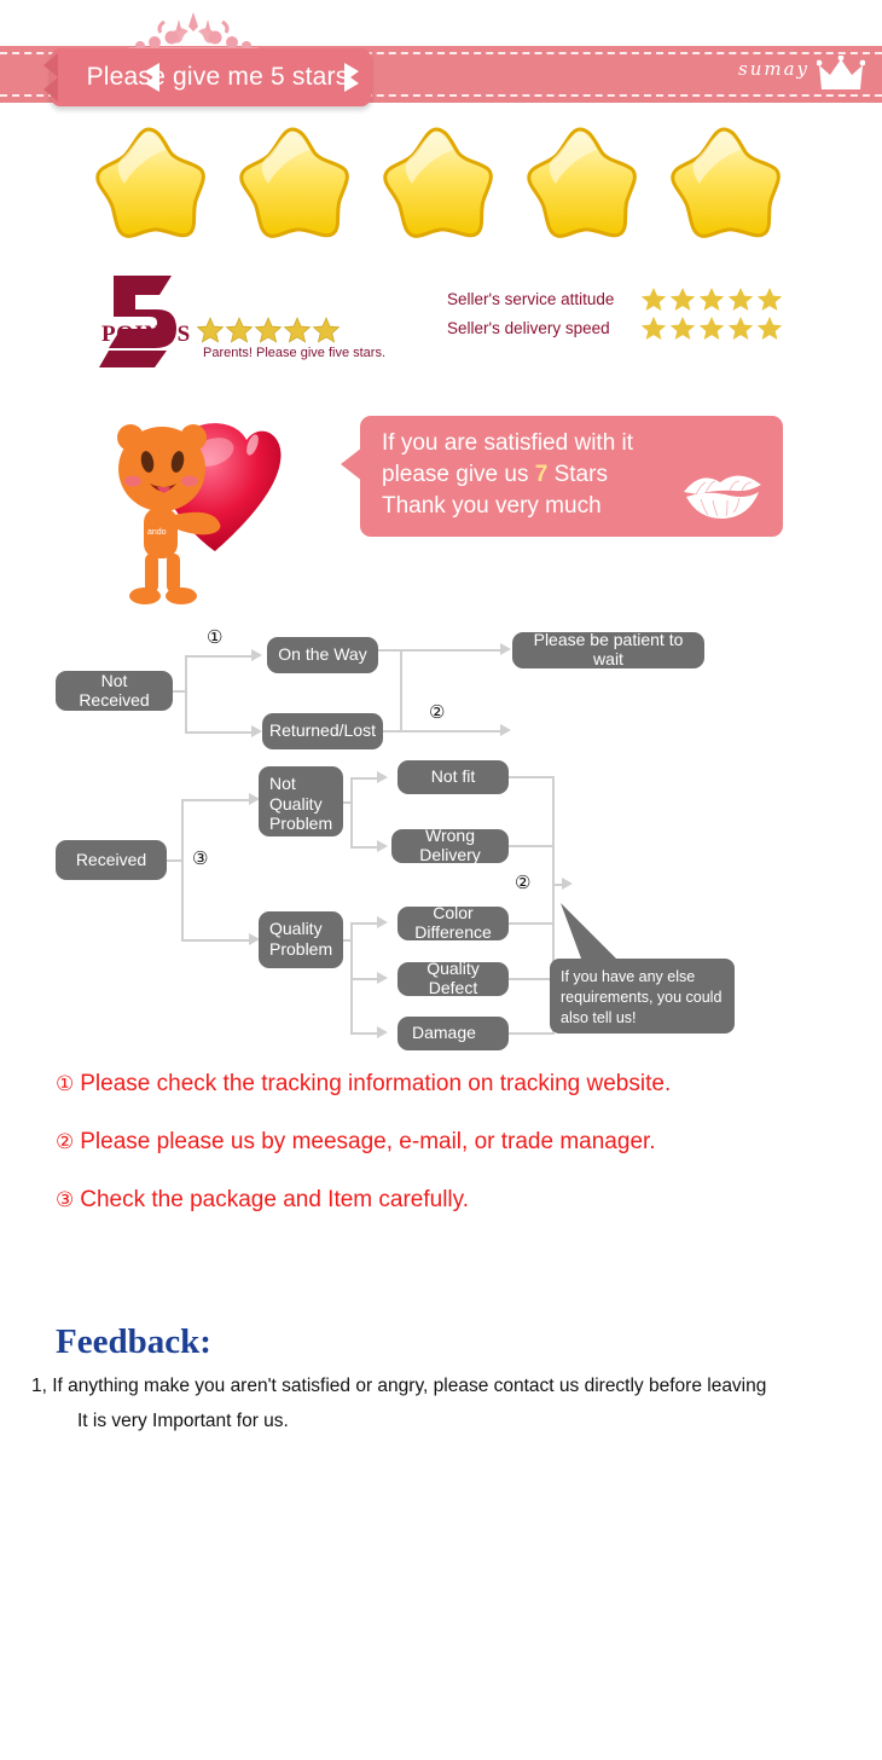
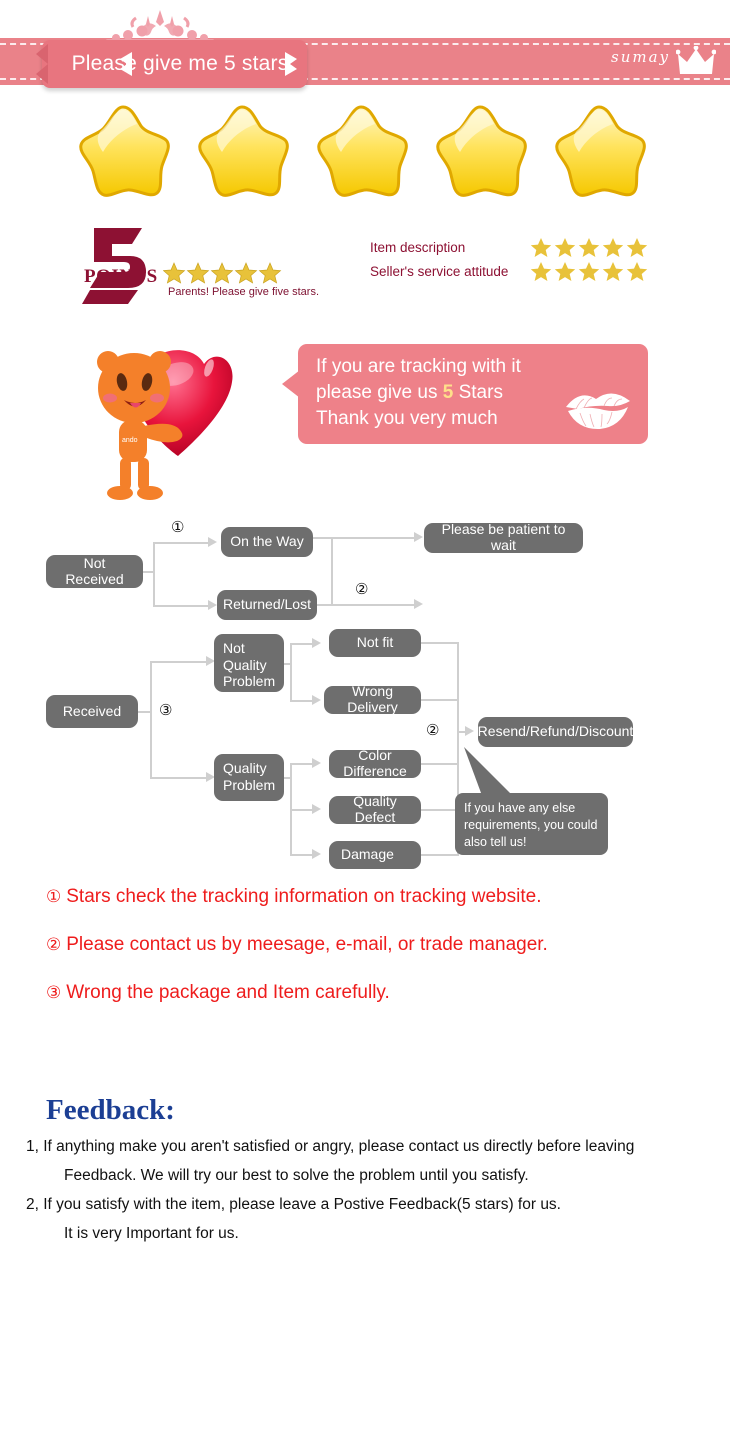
  Please give me 5 stars
  sumay
  POINTS
  Parents! Please give five stars.
+ Item description
  Seller's service attitude
- Seller's delivery speed
- If you are satisfied with it
+ If you are tracking with it
- please give us 7 Stars
+ please give us 5 Stars
  Thank you very much
  Not Received
  ①
  On the Way
  Returned/Lost
  ②
  Please be patient to wait
  Received
  ③
  Not
  Quality
  Problem
  Quality
  Problem
  Not fit
  Wrong Delivery
  Color Difference
  Quality Defect
  Damage
  ②
+ Resend/Refund/Discount
  If you have any else requirements, you could also tell us!
- ① Please check the tracking information on tracking website.
+ ① Stars check the tracking information on tracking website.
- ② Please please us by meesage, e-mail, or trade manager.
+ ② Please contact us by meesage, e-mail, or trade manager.
- ③ Check the package and Item carefully.
+ ③ Wrong the package and Item carefully.
  Feedback:
  1, If anything make you aren't satisfied or angry, please contact us directly before leaving
+ Feedback. We will try our best to solve the problem until you satisfy.
+ 2, If you satisfy with the item, please leave a Postive Feedback(5 stars) for us.
  It is very Important for us.
